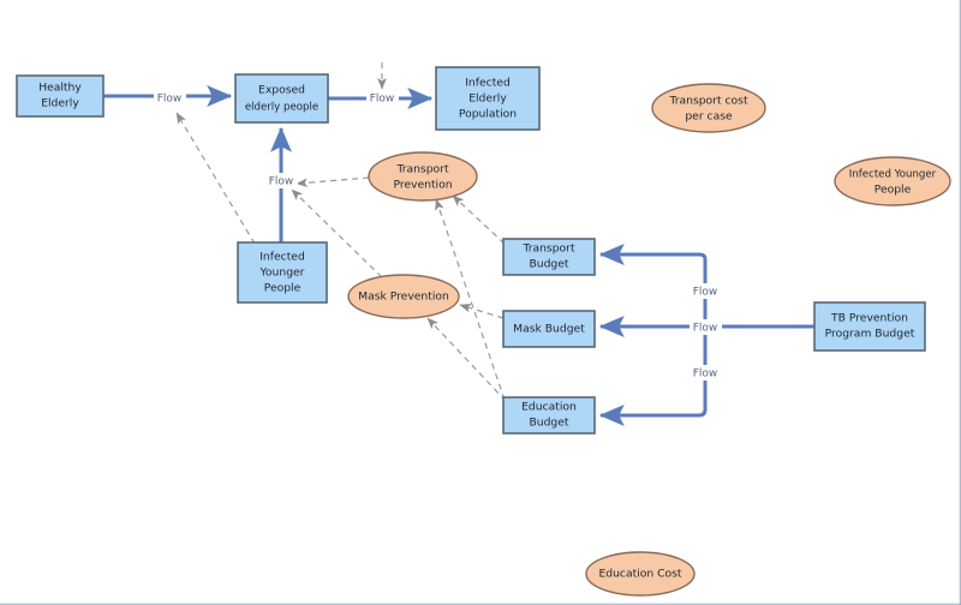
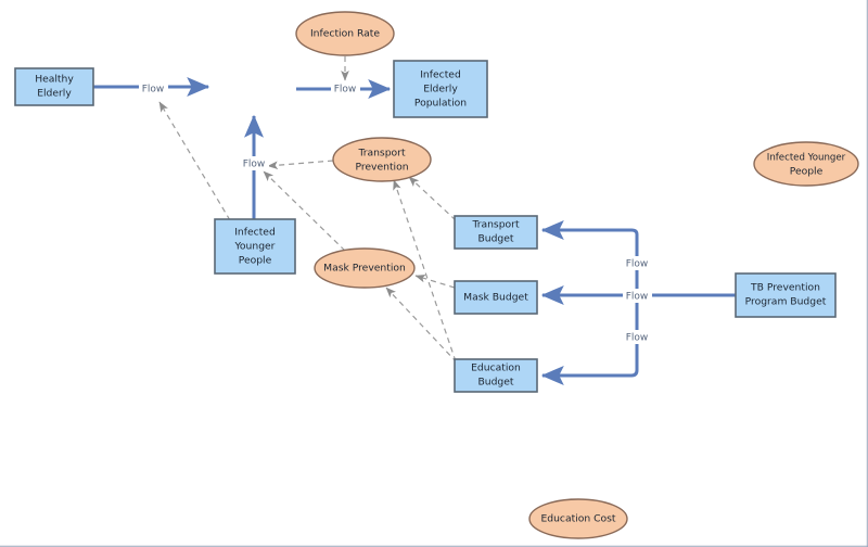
  Flow
  Flow
  Flow
  Flow
  Flow
  Flow
  Healthy
  Elderly
- Exposed
- elderly people
  Infected
  Elderly
  Population
  Infected
  Younger
  People
  Transport
  Budget
  Mask Budget
  Education
  Budget
  TB Prevention
  Program Budget
+ Infection Rate
  Transport
  Prevention
  Mask Prevention
- Transport cost
- per case
  Infected Younger
  People
  Education Cost
